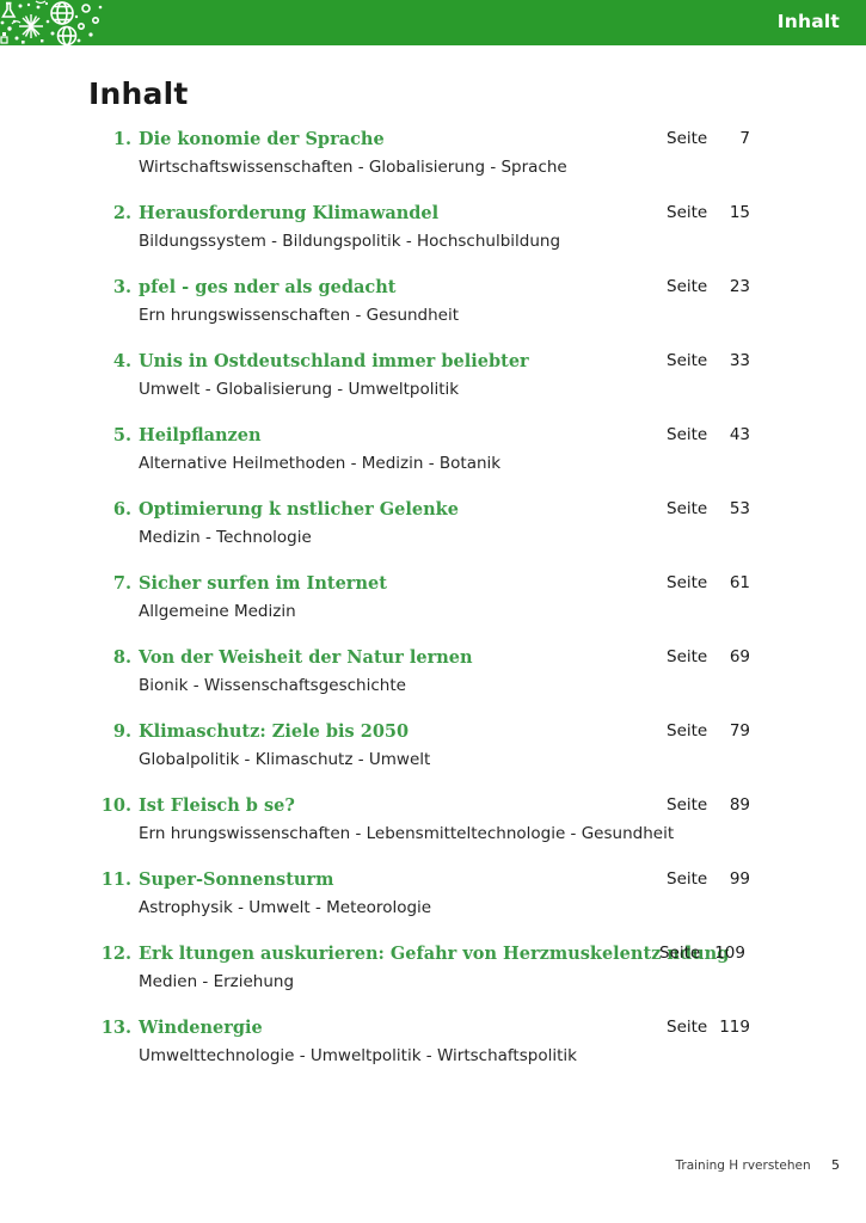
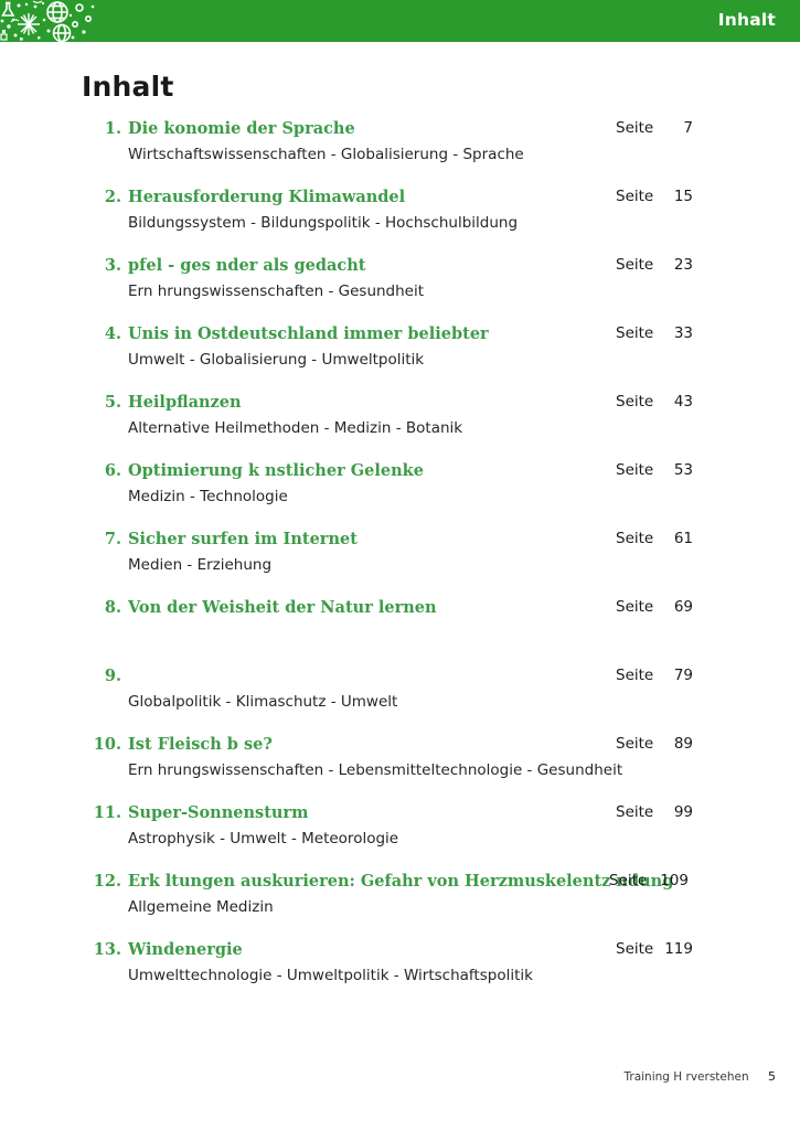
  Inhalt
  Inhalt
  1.
  Die konomie der Sprache
  Seite
  7
  Wirtschaftswissenschaften - Globalisierung - Sprache
  2.
  Herausforderung Klimawandel
  Seite
  15
  Bildungssystem - Bildungspolitik - Hochschulbildung
  3.
  pfel - ges nder als gedacht
  Seite
  23
  Ern hrungswissenschaften - Gesundheit
  4.
  Unis in Ostdeutschland immer beliebter
  Seite
  33
  Umwelt - Globalisierung - Umweltpolitik
  5.
  Heilpflanzen
  Seite
  43
  Alternative Heilmethoden - Medizin - Botanik
  6.
  Optimierung k nstlicher Gelenke
  Seite
  53
  Medizin - Technologie
  7.
  Sicher surfen im Internet
  Seite
  61
- Allgemeine Medizin
+ Medien - Erziehung
  8.
  Von der Weisheit der Natur lernen
  Seite
  69
- Bionik - Wissenschaftsgeschichte
  9.
- Klimaschutz: Ziele bis 2050
  Seite
  79
  Globalpolitik - Klimaschutz - Umwelt
  10.
  Ist Fleisch b se?
  Seite
  89
  Ern hrungswissenschaften - Lebensmitteltechnologie - Gesundheit
  11.
  Super-Sonnensturm
  Seite
  99
  Astrophysik - Umwelt - Meteorologie
  12.
  Erk ltungen auskurieren: Gefahr von Herzmuskelentz ndung
  Seite
  109
- Medien - Erziehung
+ Allgemeine Medizin
  13.
  Windenergie
  Seite
  119
  Umwelttechnologie - Umweltpolitik - Wirtschaftspolitik
  Training H rverstehen 5
